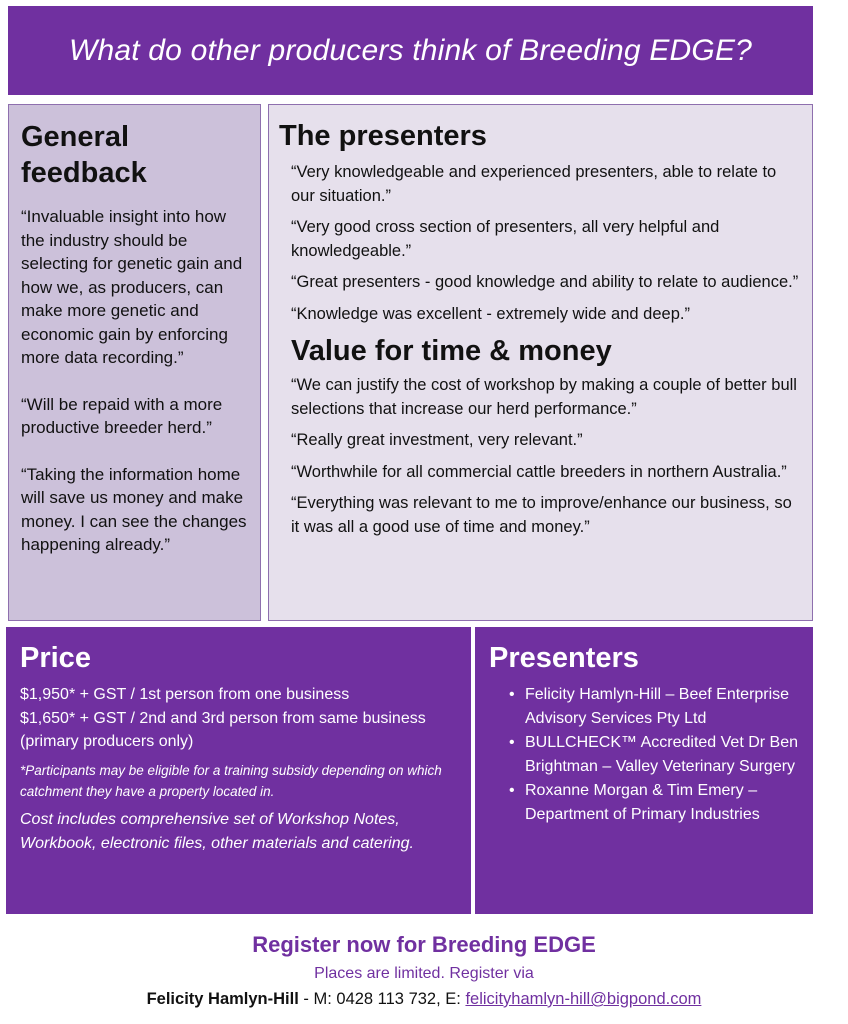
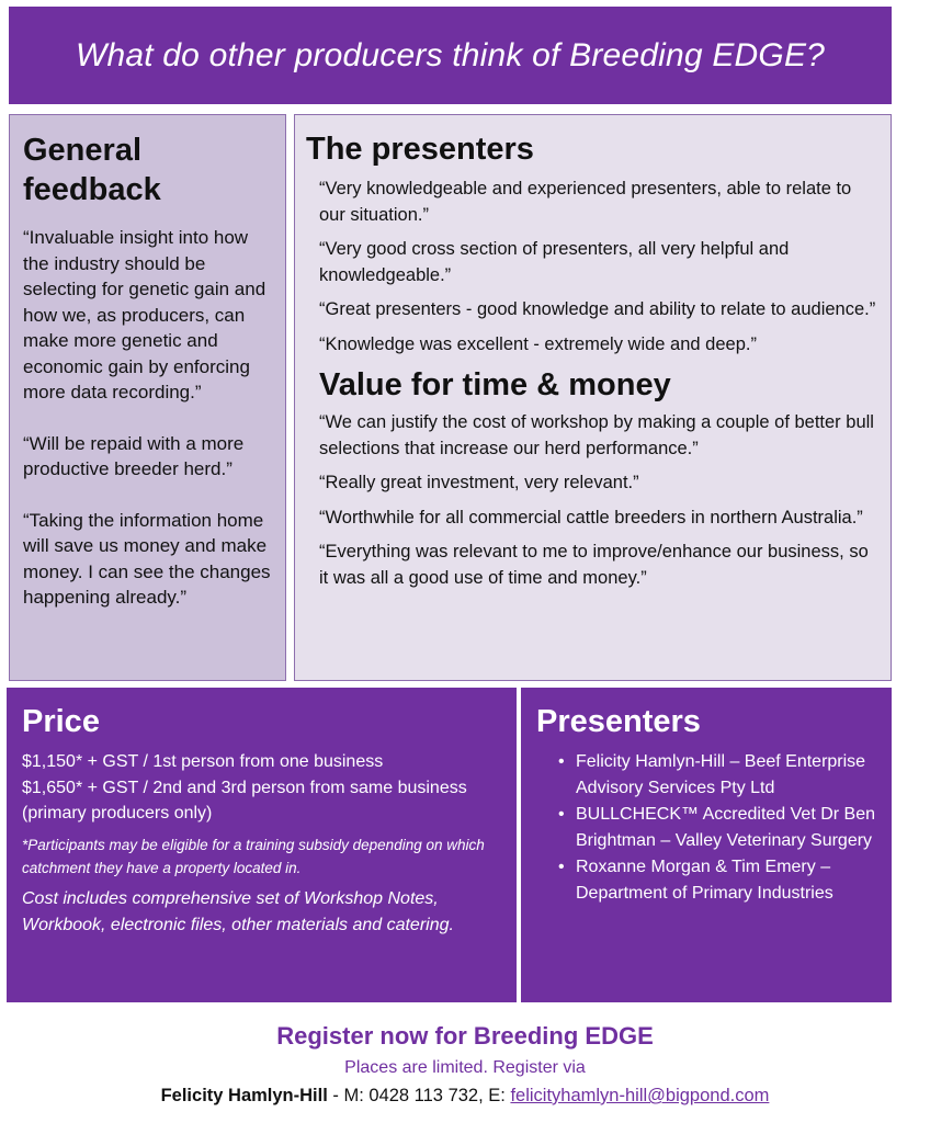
  What do other producers think of Breeding EDGE?
  General
  feedback
  “Invaluable insight into how the industry should be selecting for genetic gain and how we, as producers, can make more genetic and economic gain by enforcing more data recording.”
  “Will be repaid with a more productive breeder herd.”
  “Taking the information home will save us money and make money. I can see the changes happening already.”
  The presenters
  “Very knowledgeable and experienced presenters, able to relate to our situation.”
  “Very good cross section of presenters, all very helpful and knowledgeable.”
  “Great presenters - good knowledge and ability to relate to audience.”
  “Knowledge was excellent - extremely wide and deep.”
  Value for time & money
  “We can justify the cost of workshop by making a couple of better bull selections that increase our herd performance.”
  “Really great investment, very relevant.”
  “Worthwhile for all commercial cattle breeders in northern Australia.”
  “Everything was relevant to me to improve/enhance our business, so it was all a good use of time and money.”
  Price
- $1,950* + GST / 1st person from one business
+ $1,150* + GST / 1st person from one business
  $1,650* + GST / 2nd and 3rd person from same business (primary producers only)
  *Participants may be eligible for a training subsidy depending on which catchment they have a property located in.
  Cost includes comprehensive set of Workshop Notes, Workbook, electronic files, other materials and catering.
  Presenters
  •
  Felicity Hamlyn-Hill – Beef Enterprise Advisory Services Pty Ltd
  •
  BULLCHECK™ Accredited Vet Dr Ben Brightman – Valley Veterinary Surgery
  •
  Roxanne Morgan & Tim Emery – Department of Primary Industries
  Register now for Breeding EDGE
  Places are limited. Register via
  Felicity Hamlyn-Hill - M: 0428 113 732, E: felicityhamlyn-hill@bigpond.com
